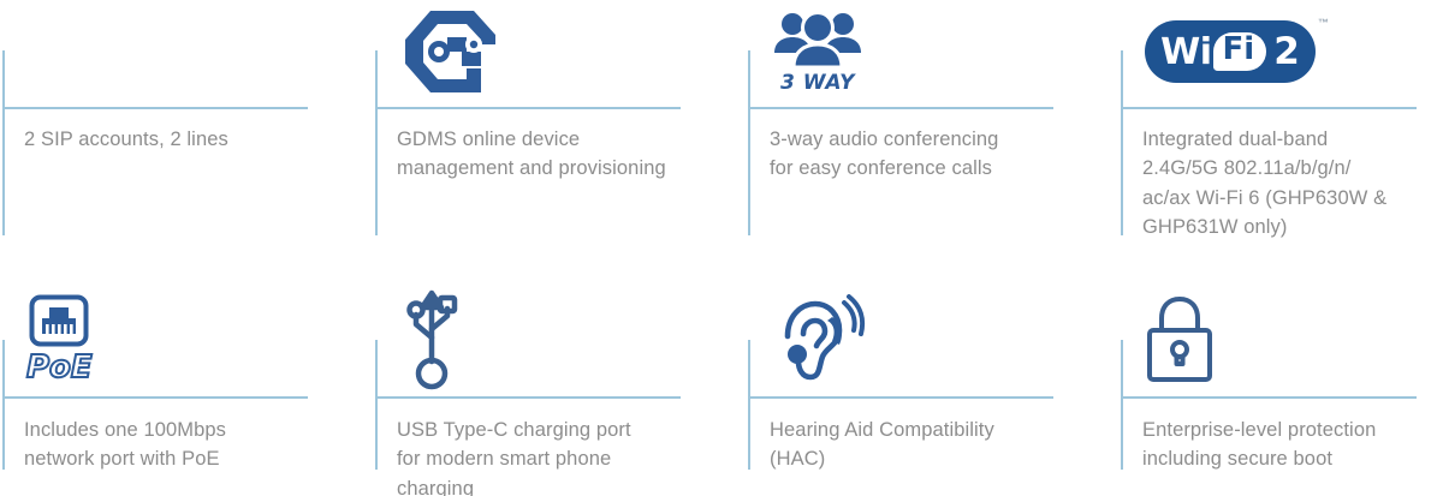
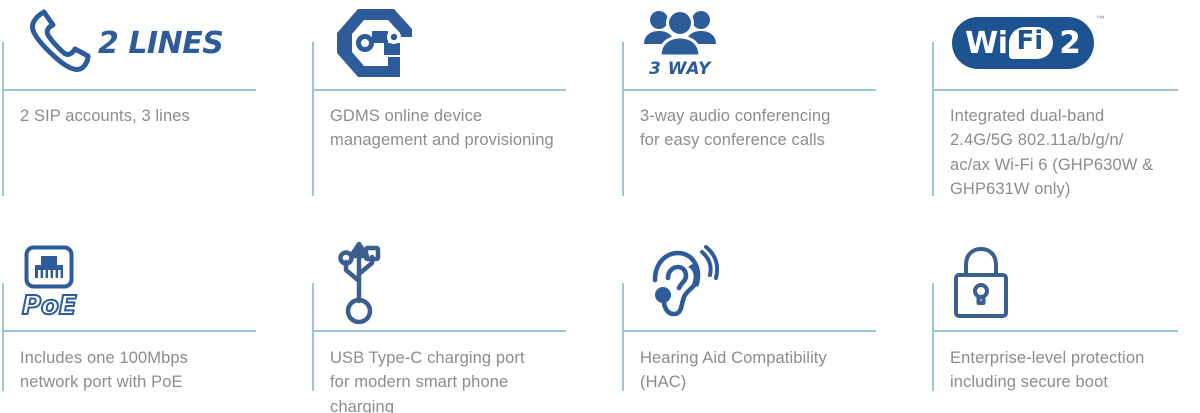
+ 2 LINES
- 2 SIP accounts, 2 lines
+ 2 SIP accounts, 3 lines
  GDMS online device
  management and provisioning
  3 WAY
  3-way audio conferencing
  for easy conference calls
  Wi
  Fi
  2
  ™
  Integrated dual-band
  2.4G/5G 802.11a/b/g/n/
  ac/ax Wi-Fi 6 (GHP630W &
  GHP631W only)
  PoE
  Includes one 100Mbps
  network port with PoE
  USB Type-C charging port
  for modern smart phone
  charging
  Hearing Aid Compatibility
  (HAC)
  Enterprise-level protection
  including secure boot
